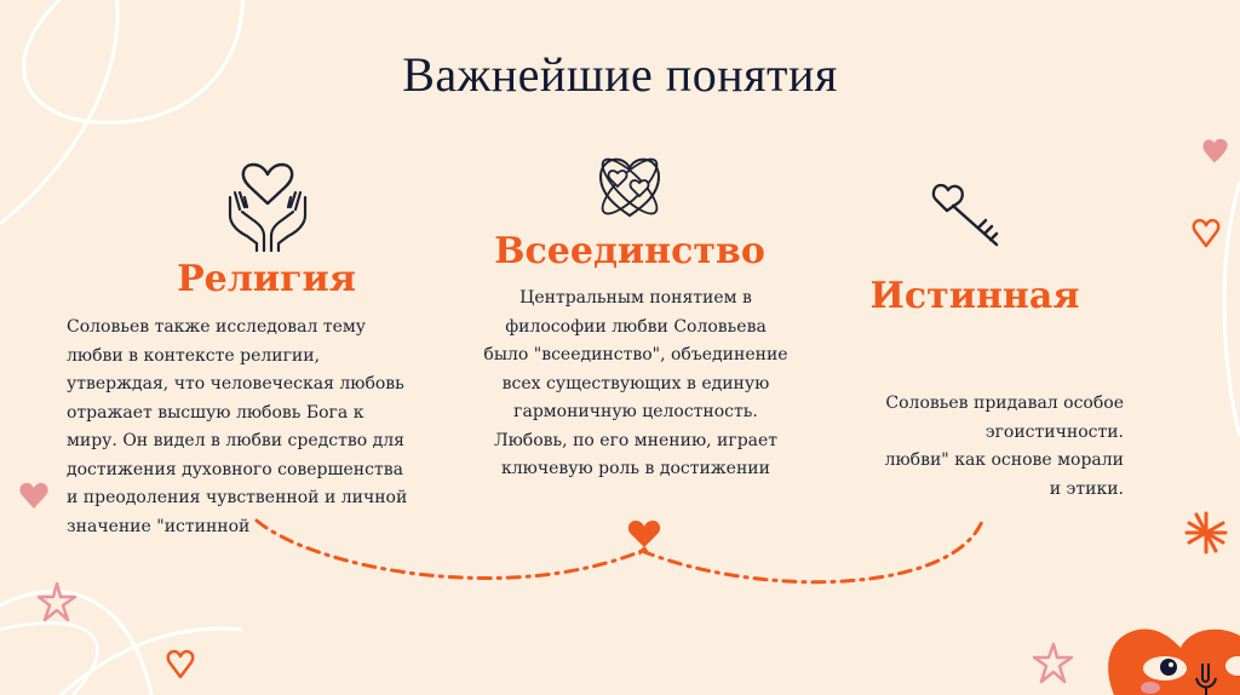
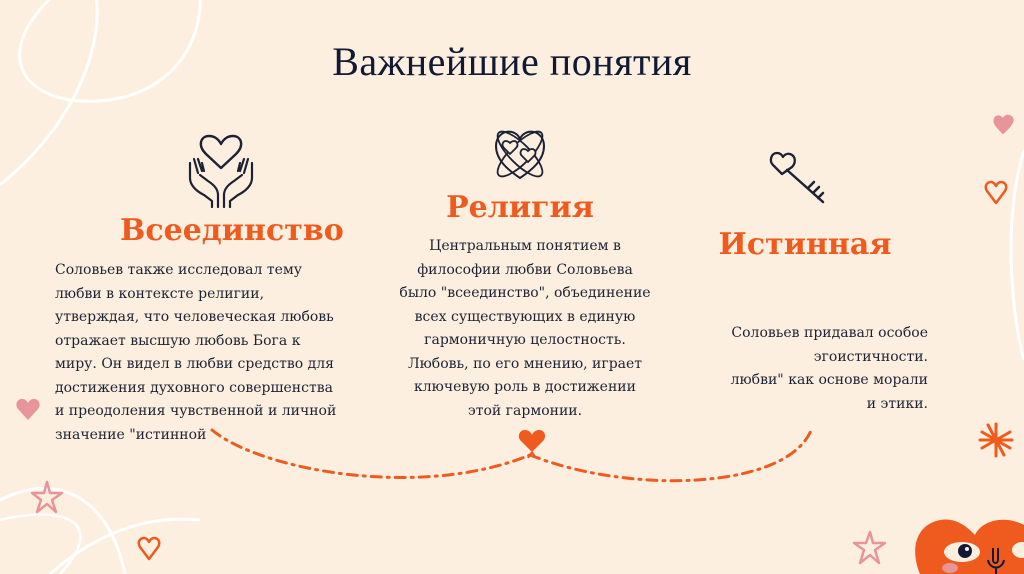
  Важнейшие понятия
- Религия
+ Всеединство
  Соловьев также исследовал тему
  любви в контексте религии,
  утверждая, что человеческая любовь
  отражает высшую любовь Бога к
  миру. Он видел в любви средство для
  достижения духовного совершенства
  и преодоления чувственной и личной
  значение "истинной
- Всеединство
+ Религия
  Центральным понятием в
  философии любви Соловьева
  было "всеединство", объединение
  всех существующих в единую
  гармоничную целостность.
  Любовь, по его мнению, играет
  ключевую роль в достижении
+ этой гармонии.
  Истинная
  Соловьев придавал особое
  эгоистичности.
  любви" как основе морали
  и этики.
